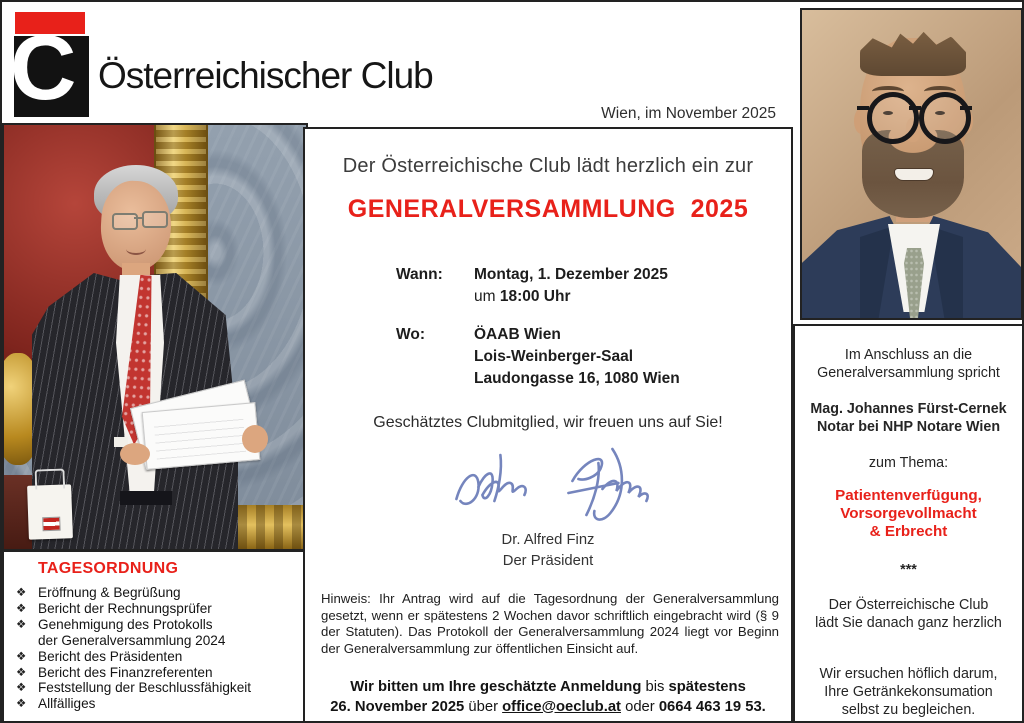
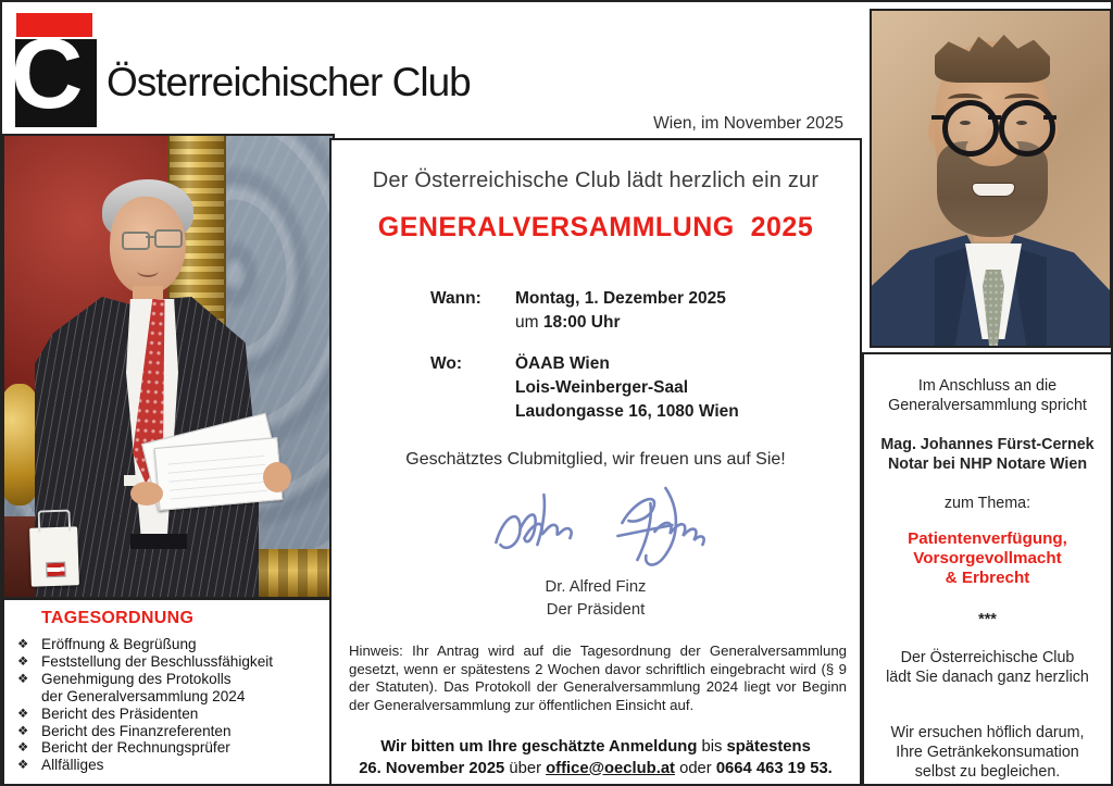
  C
  Österreichischer Club
  Wien, im November 2025
  TAGESORDNUNG
  ❖
  Eröffnung & Begrüßung
  ❖
- Bericht der Rechnungsprüfer
+ Feststellung der Beschlussfähigkeit
  ❖
  Genehmigung des Protokolls
  der Generalversammlung 2024
  ❖
  Bericht des Präsidenten
  ❖
  Bericht des Finanzreferenten
  ❖
- Feststellung der Beschlussfähigkeit
+ Bericht der Rechnungsprüfer
  ❖
  Allfälliges
  Der Österreichische Club lädt herzlich ein zur
  GENERALVERSAMMLUNG 2025
  Wann:
  Montag, 1. Dezember 2025
  um 18:00 Uhr
  Wo:
  ÖAAB Wien
  Lois-Weinberger-Saal
  Laudongasse 16, 1080 Wien
  Geschätztes Clubmitglied, wir freuen uns auf Sie!
  Dr. Alfred Finz
  Der Präsident
  Hinweis: Ihr Antrag wird auf die Tagesordnung der Generalversammlung gesetzt, wenn er spätestens 2 Wochen davor schriftlich eingebracht wird (§ 9 der Statuten). Das Protokoll der Generalversammlung 2024 liegt vor Beginn der Generalversammlung zur öffentlichen Einsicht auf.
  Wir bitten um Ihre geschätzte Anmeldung bis spätestens
  26. November 2025 über office@oeclub.at oder 0664 463 19 53.
  Im Anschluss an die
  Generalversammlung spricht
  Mag. Johannes Fürst-Cernek
  Notar bei NHP Notare Wien
  zum Thema:
  Patientenverfügung,
  Vorsorgevollmacht
  & Erbrecht
  ***
  Der Österreichische Club
  lädt Sie danach ganz herzlich
  Wir ersuchen höflich darum,
  Ihre Getränkekonsumation
  selbst zu begleichen.
